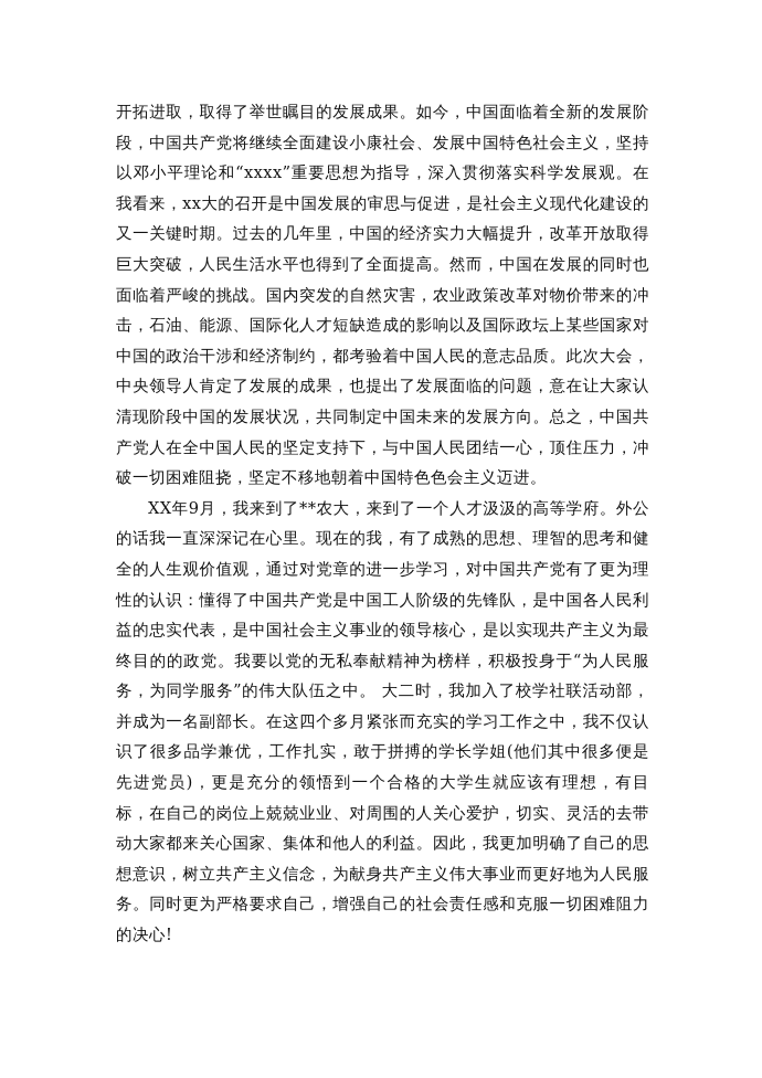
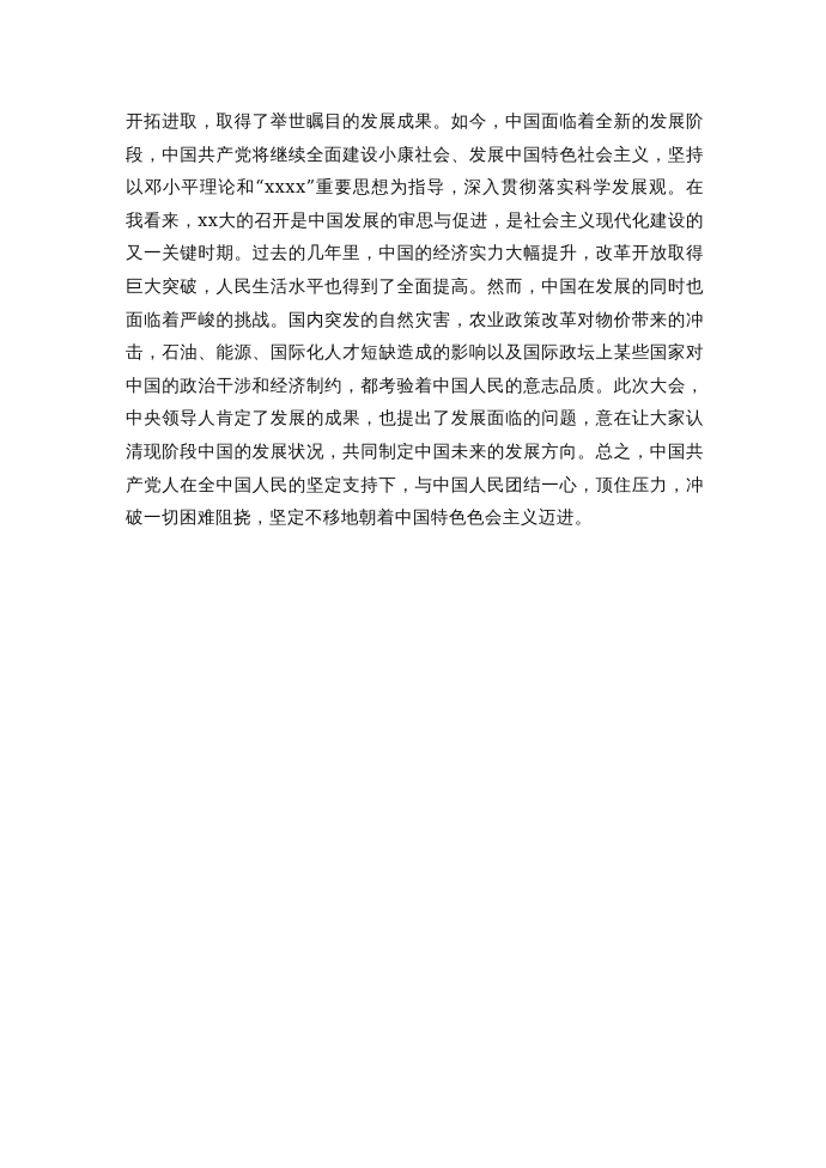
  开拓进取，取得了举世瞩目的发展成果。如今，中国面临着全新的发展阶段，中国共产党将继续全面建设小康社会、发展中国特色社会主义，坚持以邓小平理论和“xxxx”重要思想为指导，深入贯彻落实科学发展观。在我看来，xx大的召开是中国发展的审思与促进，是社会主义现代化建设的又一关键时期。过去的几年里，中国的经济实力大幅提升，改革开放取得巨大突破，人民生活水平也得到了全面提高。然而，中国在发展的同时也面临着严峻的挑战。国内突发的自然灾害，农业政策改革对物价带来的冲击，石油、能源、国际化人才短缺造成的影响以及国际政坛上某些国家对中国的政治干涉和经济制约，都考验着中国人民的意志品质。此次大会，中央领导人肯定了发展的成果，也提出了发展面临的问题，意在让大家认清现阶段中国的发展状况，共同制定中国未来的发展方向。总之，中国共产党人在全中国人民的坚定支持下，与中国人民团结一心，顶住压力，冲破一切困难阻挠，坚定不移地朝着中国特色色会主义迈进。
- XX年9月，我来到了**农大，来到了一个人才汲汲的高等学府。外公的话我一直深深记在心里。现在的我，有了成熟的思想、理智的思考和健全的人生观价值观，通过对党章的进一步学习，对中国共产党有了更为理性的认识：懂得了中国共产党是中国工人阶级的先锋队，是中国各人民利益的忠实代表，是中国社会主义事业的领导核心，是以实现共产主义为最终目的的政党。我要以党的无私奉献精神为榜样，积极投身于“为人民服务，为同学服务”的伟大队伍之中。 大二时，我加入了校学社联活动部，并成为一名副部长。在这四个多月紧张而充实的学习工作之中，我不仅认识了很多品学兼优，工作扎实，敢于拼搏的学长学姐(他们其中很多便是先进党员)，更是充分的领悟到一个合格的大学生就应该有理想，有目标，在自己的岗位上兢兢业业、对周围的人关心爱护，切实、灵活的去带动大家都来关心国家、集体和他人的利益。因此，我更加明确了自己的思想意识，树立共产主义信念，为献身共产主义伟大事业而更好地为人民服务。同时更为严格要求自己，增强自己的社会责任感和克服一切困难阻力的决心!
